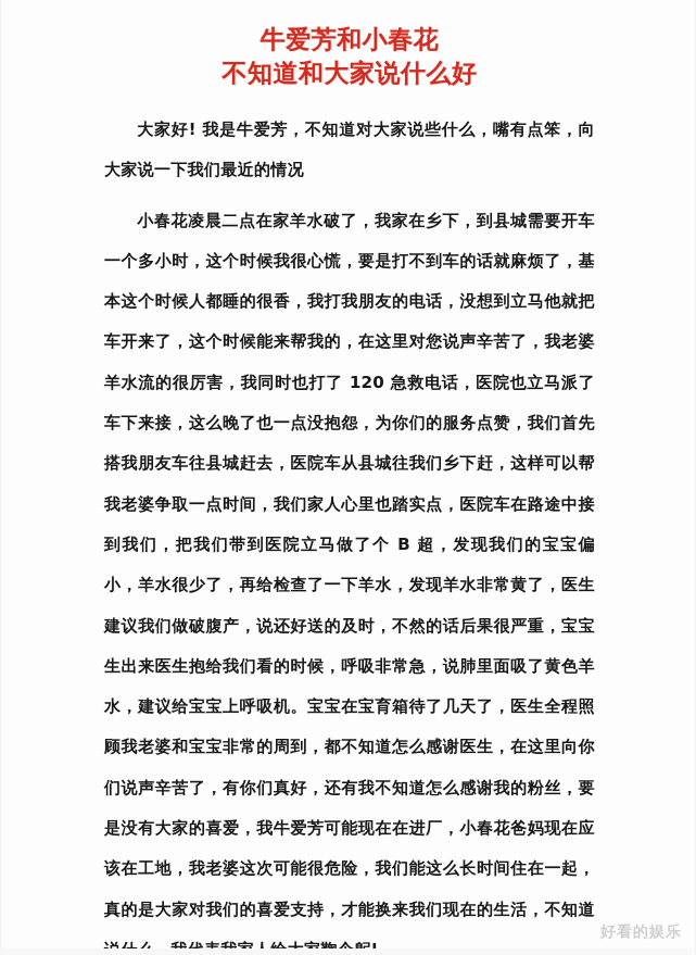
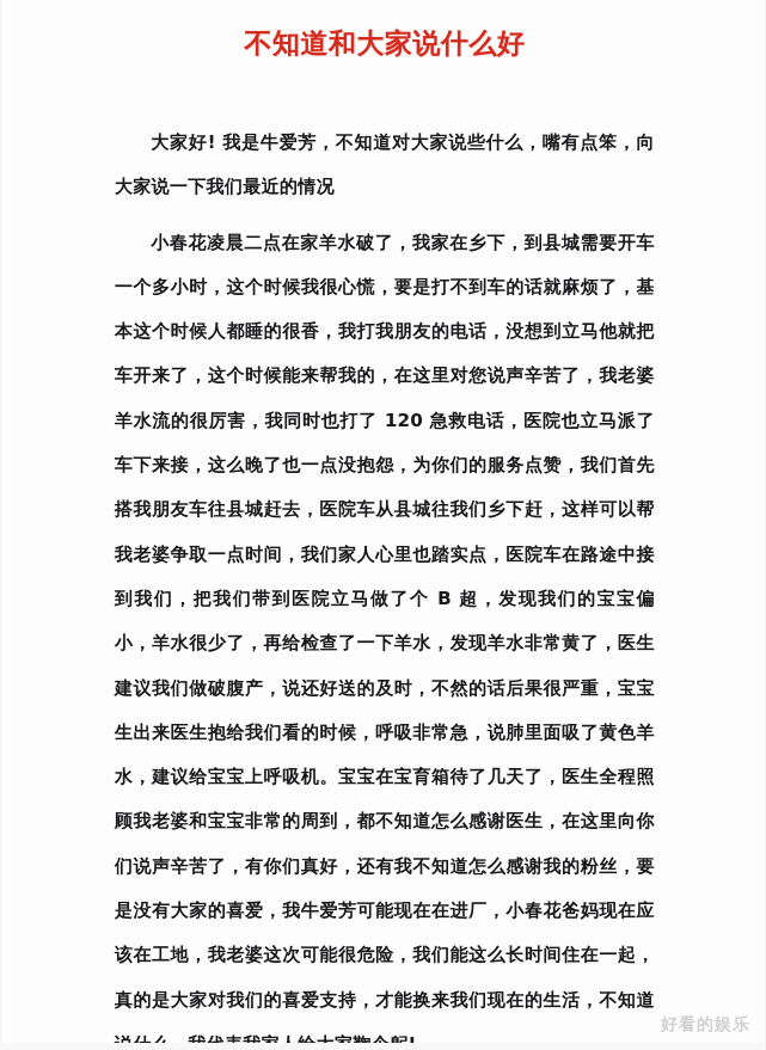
- 牛爱芳和小春花
  不知道和大家说什么好
  大家好! 我是牛爱芳，不知道对大家说些什么，嘴有点笨，向大家说一下我们最近的情况
  小春花凌晨二点在家羊水破了，我家在乡下，到县城需要开车一个多小时，这个时候我很心慌，要是打不到车的话就麻烦了，基本这个时候人都睡的很香，我打我朋友的电话，没想到立马他就把车开来了，这个时候能来帮我的，在这里对您说声辛苦了，我老婆羊水流的很厉害，我同时也打了 120 急救电话，医院也立马派了车下来接，这么晚了也一点没抱怨，为你们的服务点赞，我们首先搭我朋友车往县城赶去，医院车从县城往我们乡下赶，这样可以帮我老婆争取一点时间，我们家人心里也踏实点，医院车在路途中接到我们，把我们带到医院立马做了个 B 超，发现我们的宝宝偏小，羊水很少了，再给检查了一下羊水，发现羊水非常黄了，医生建议我们做破腹产，说还好送的及时，不然的话后果很严重，宝宝生出来医生抱给我们看的时候，呼吸非常急，说肺里面吸了黄色羊水，建议给宝宝上呼吸机。宝宝在宝育箱待了几天了，医生全程照顾我老婆和宝宝非常的周到，都不知道怎么感谢医生，在这里向你们说声辛苦了，有你们真好，还有我不知道怎么感谢我的粉丝，要是没有大家的喜爱，我牛爱芳可能现在在进厂，小春花爸妈现在应该在工地，我老婆这次可能很危险，我们能这么长时间住在一起，真的是大家对我们的喜爱支持，才能换来我们现在的生活，不知道
  好看的娱乐
